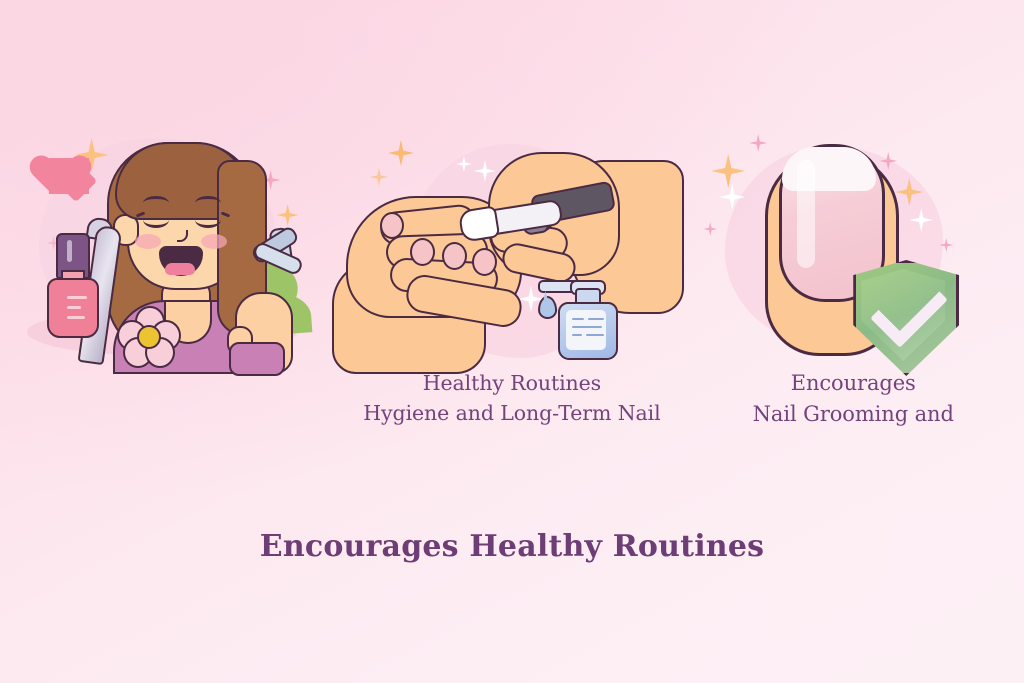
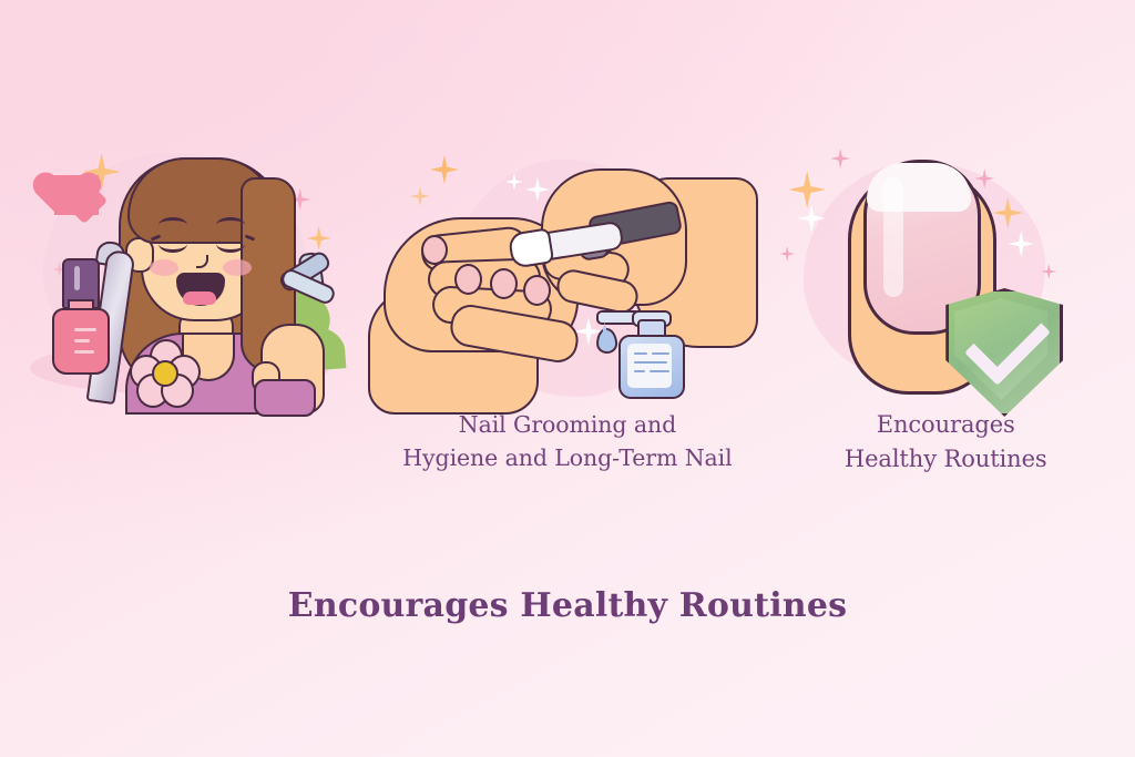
- Healthy Routines
+ Nail Grooming and
  Hygiene and Long-Term Nail
  Encourages
- Nail Grooming and
+ Healthy Routines
  Encourages Healthy Routines
